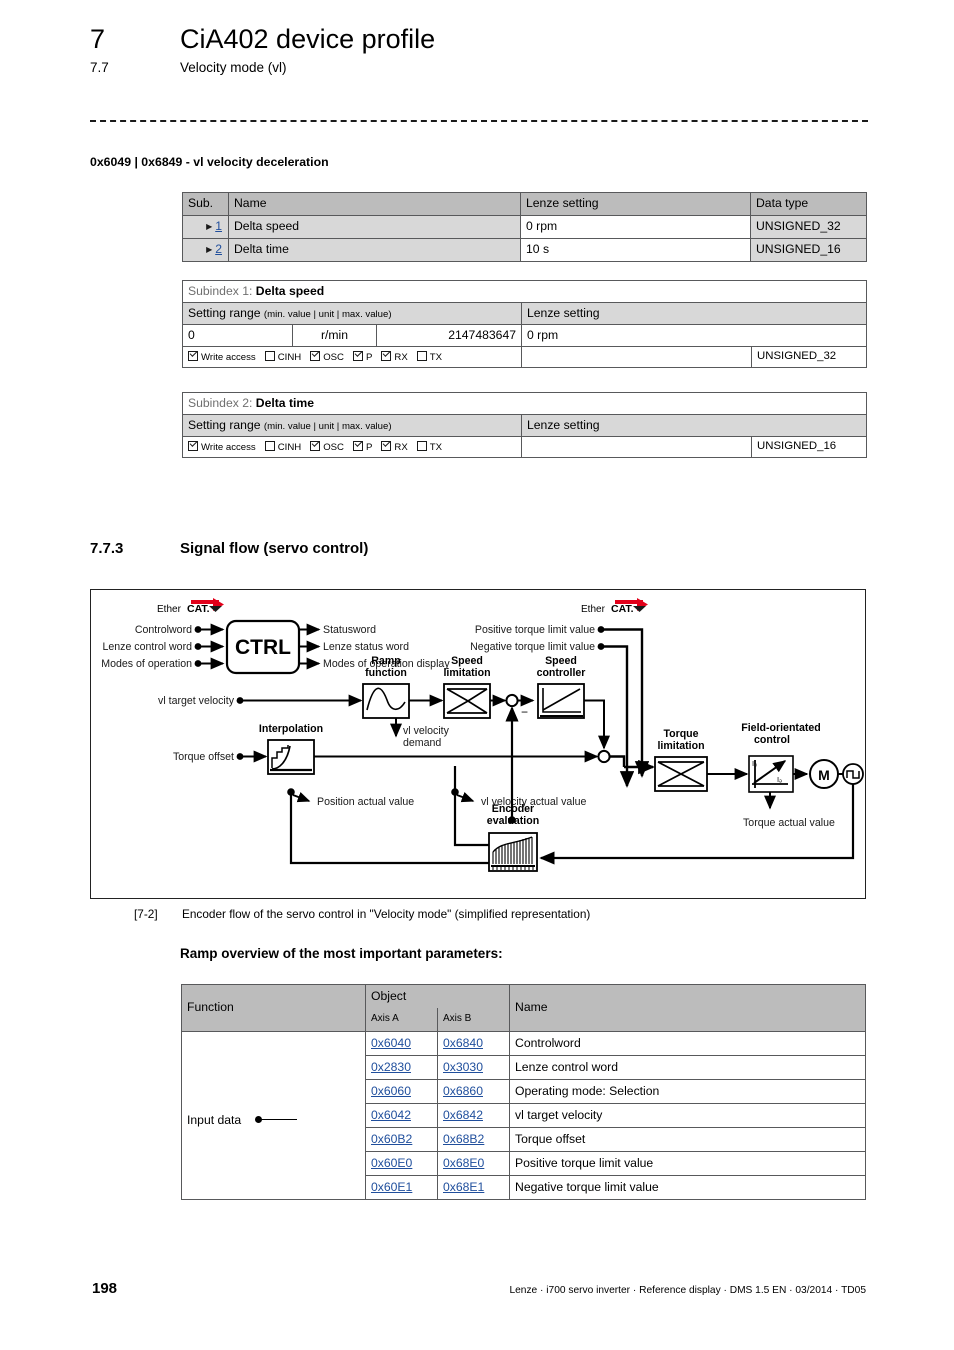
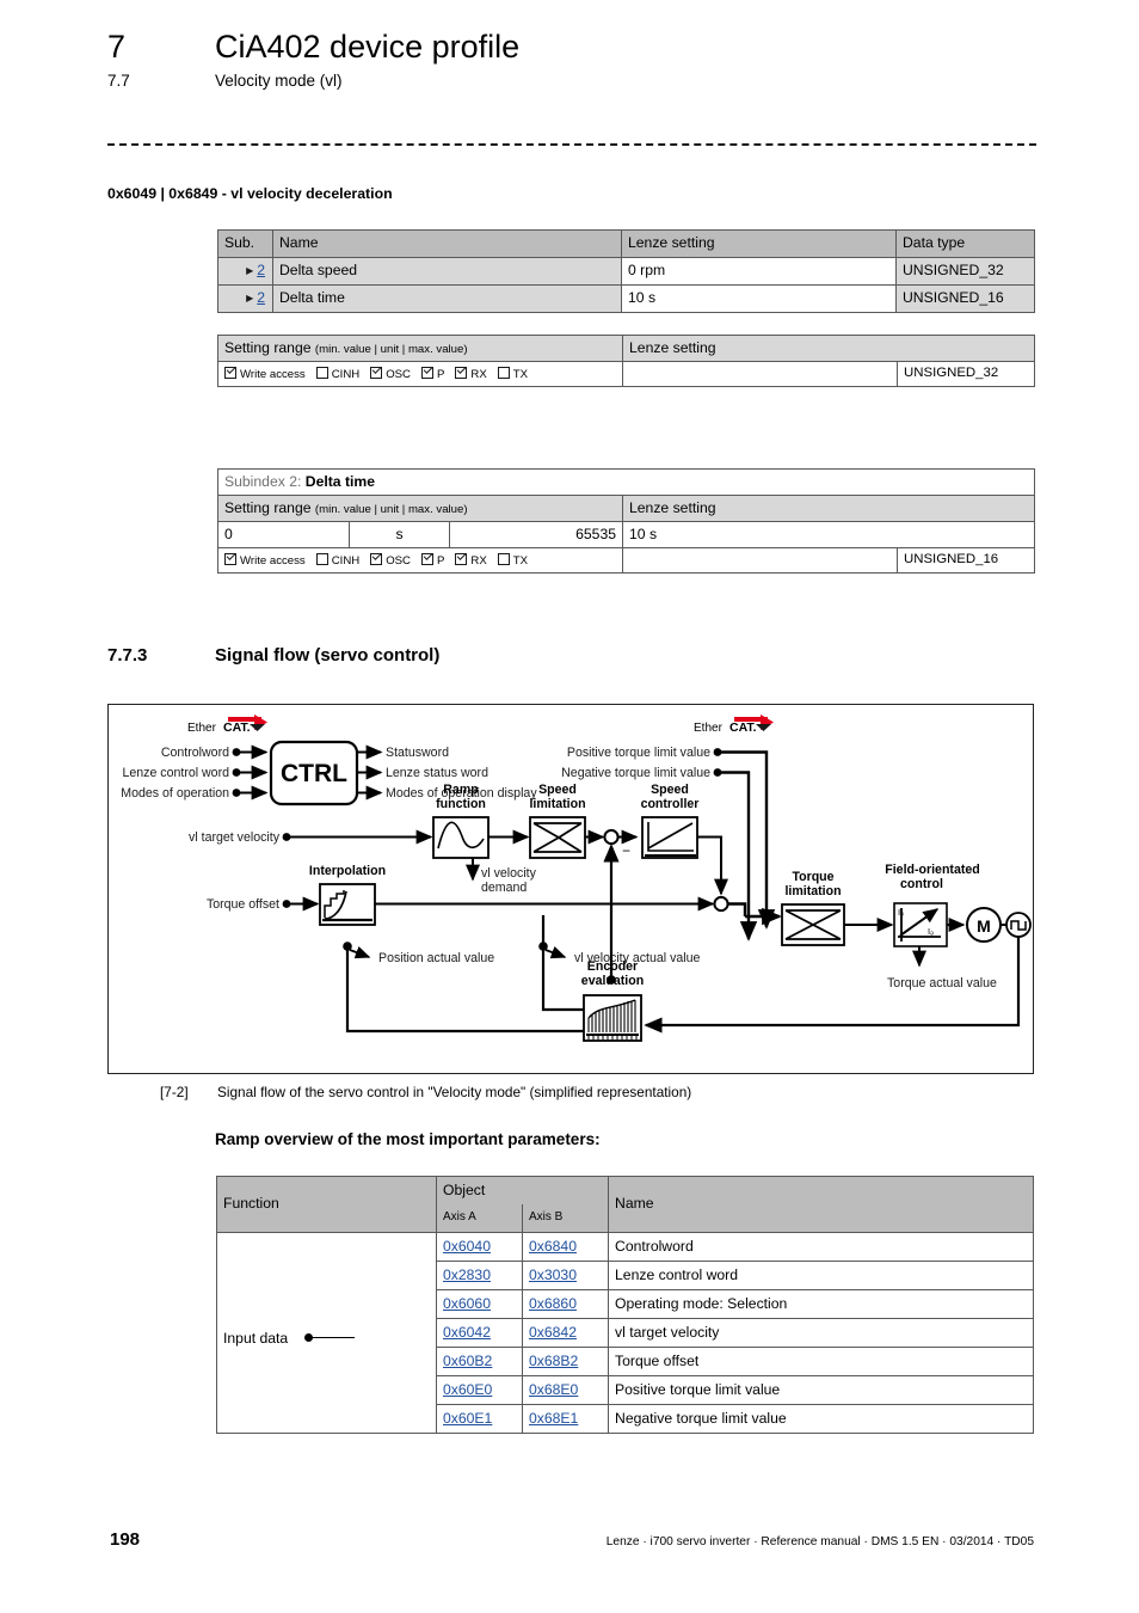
  7
  CiA402 device profile
  7.7
  Velocity mode (vl)
  0x6049 | 0x6849 - vl velocity deceleration
  Sub.	Name	Lenze setting	Data type
- ▶ 1	Delta speed	0 rpm	UNSIGNED_32
+ ▶ 2	Delta speed	0 rpm	UNSIGNED_32
  ▶ 2	Delta time	10 s	UNSIGNED_16
- Subindex 1: Delta speed
  Setting range (min. value | unit | max. value)	Lenze setting
- 0	r/min	2147483647	0 rpm
  Write access CINH OSC P RX TX		UNSIGNED_32
  Subindex 2: Delta time
  Setting range (min. value | unit | max. value)	Lenze setting
+ 0	s	65535	10 s
  Write access CINH OSC P RX TX		UNSIGNED_16
  7.7.3
  Signal flow (servo control)
  Ether
  CAT.
  CTRL
  Controlword
  Lenze control word
  Modes of operation
  Statusword
  Lenze status word
  Modes of operation display
  Ether
  CAT.
  Positive torque limit value
  Negative torque limit value
  Ramp
  function
  vl target velocity
  vl velocity
  demand
  Interpolation
  Torque offset
  Speed
  limitation
  −
  Speed
  controller
  Torque
  limitation
  Field-orientated
  control
  I₀
  Iₔ
  Torque actual value
  M
  Encoder
  evalation
  vl velocity actual value
  Position actual value
  [7-2]
- Encoder flow of the servo control in "Velocity mode" (simplified representation)
+ Signal flow of the servo control in "Velocity mode" (simplified representation)
  Ramp overview of the most important parameters:
  Function	Object	Name
  Axis A	Axis B
  Input data	0x6040	0x6840	Controlword
  0x2830	0x3030	Lenze control word
  0x6060	0x6860	Operating mode: Selection
  0x6042	0x6842	vl target velocity
  0x60B2	0x68B2	Torque offset
  0x60E0	0x68E0	Positive torque limit value
  0x60E1	0x68E1	Negative torque limit value
  198
- Lenze · i700 servo inverter · Reference display · DMS 1.5 EN · 03/2014 · TD05
+ Lenze · i700 servo inverter · Reference manual · DMS 1.5 EN · 03/2014 · TD05
